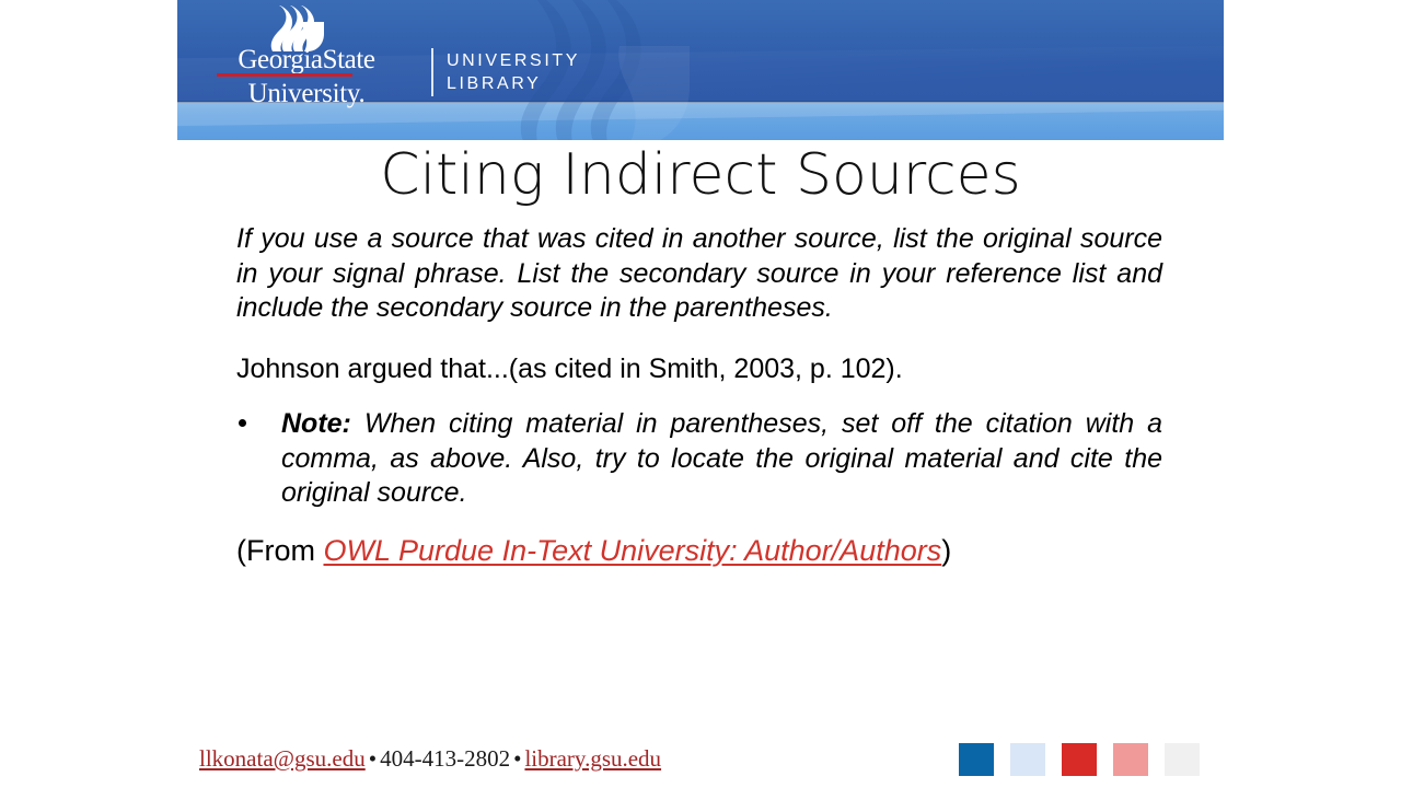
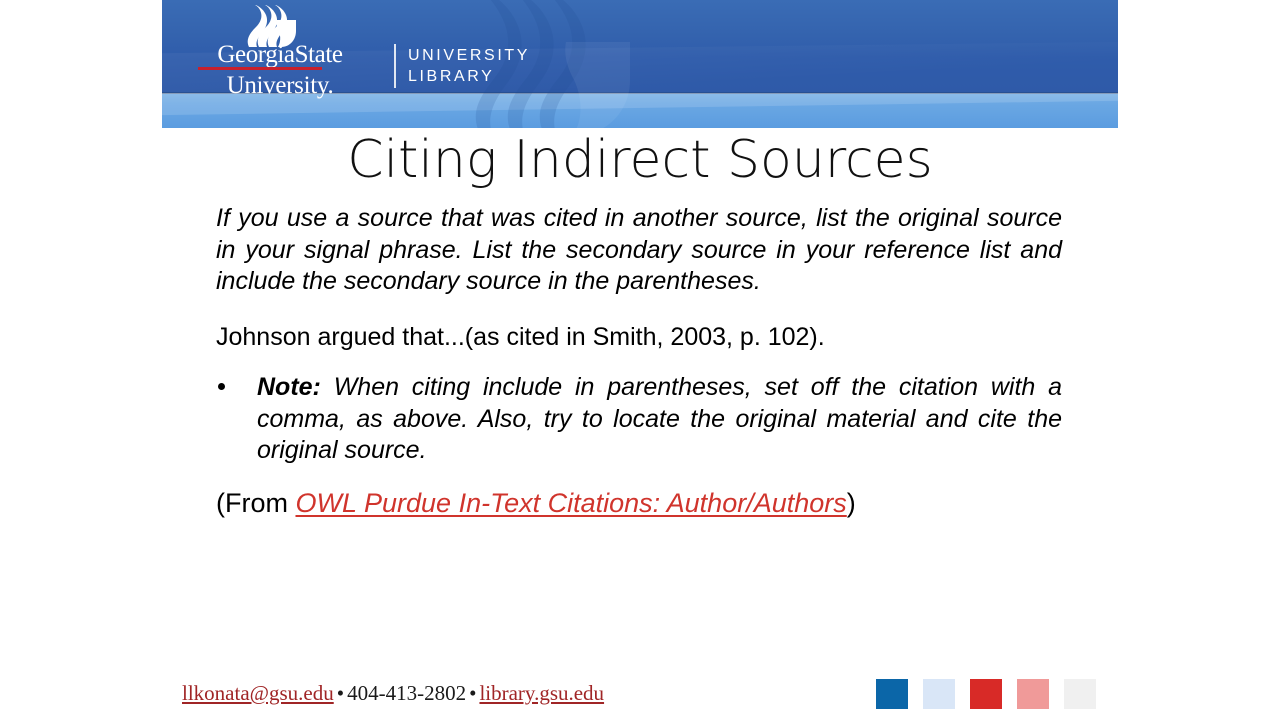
  GeorgiaState
  University.
  UNIVERSITY
  LIBRARY
  Citing Indirect Sources
  If you use a source that was cited in another source, list the original source in your signal phrase. List the secondary source in your reference list and include the secondary source in the parentheses.
  Johnson argued that...(as cited in Smith, 2003, p. 102).
- Note: When citing material in parentheses, set off the citation with a comma, as above. Also, try to locate the original material and cite the original source.
+ Note: When citing include in parentheses, set off the citation with a comma, as above. Also, try to locate the original material and cite the original source.
- (From OWL Purdue In-Text University: Author/Authors)
+ (From OWL Purdue In-Text Citations: Author/Authors)
  llkonata@gsu.edu • 404-413-2802 • library.gsu.edu
